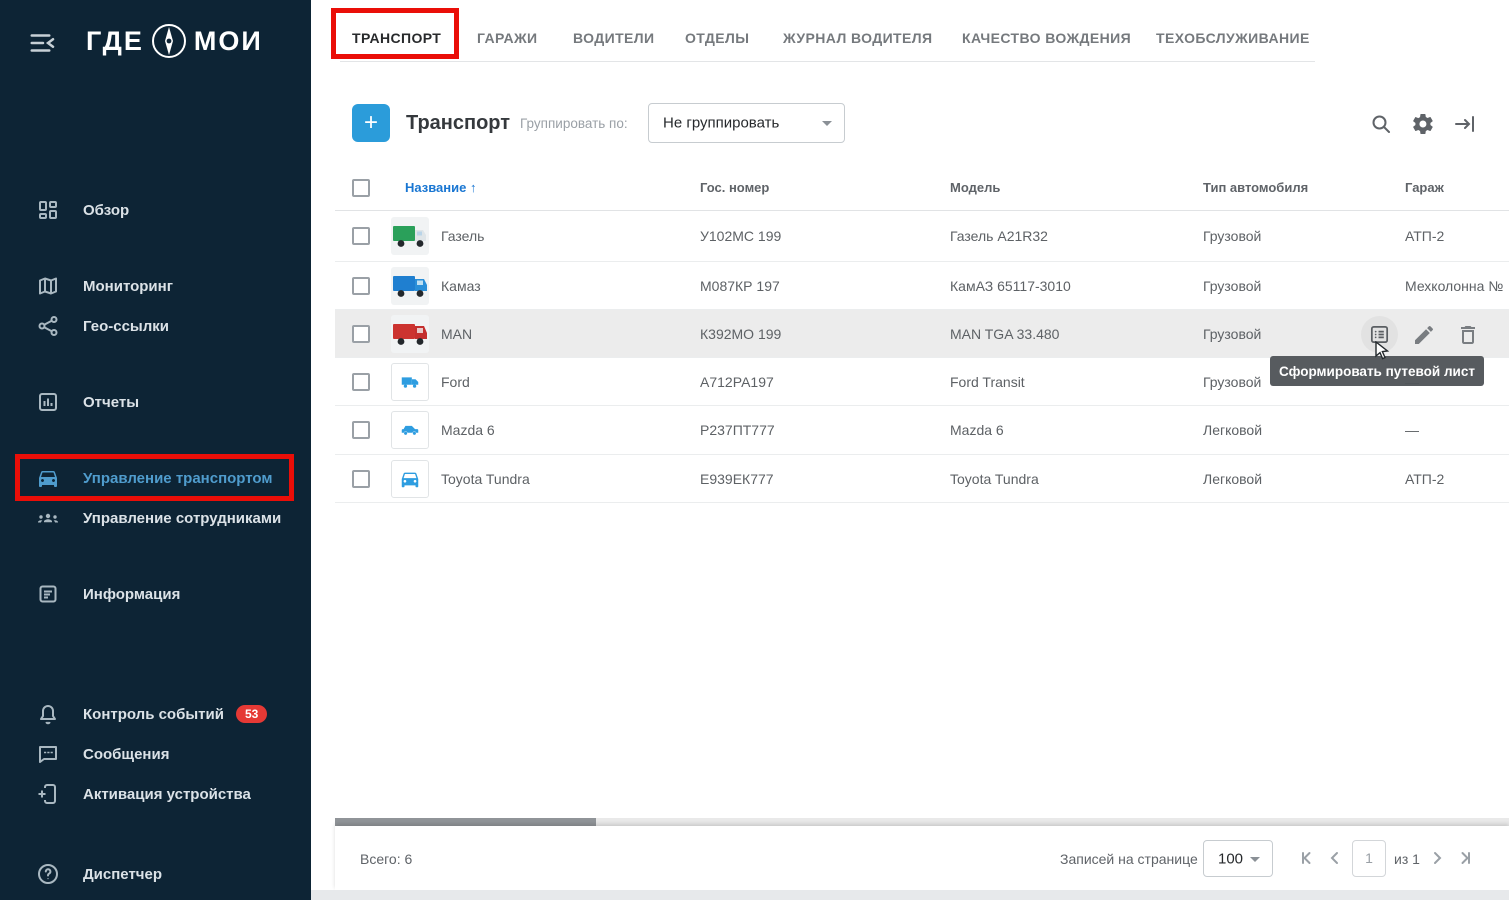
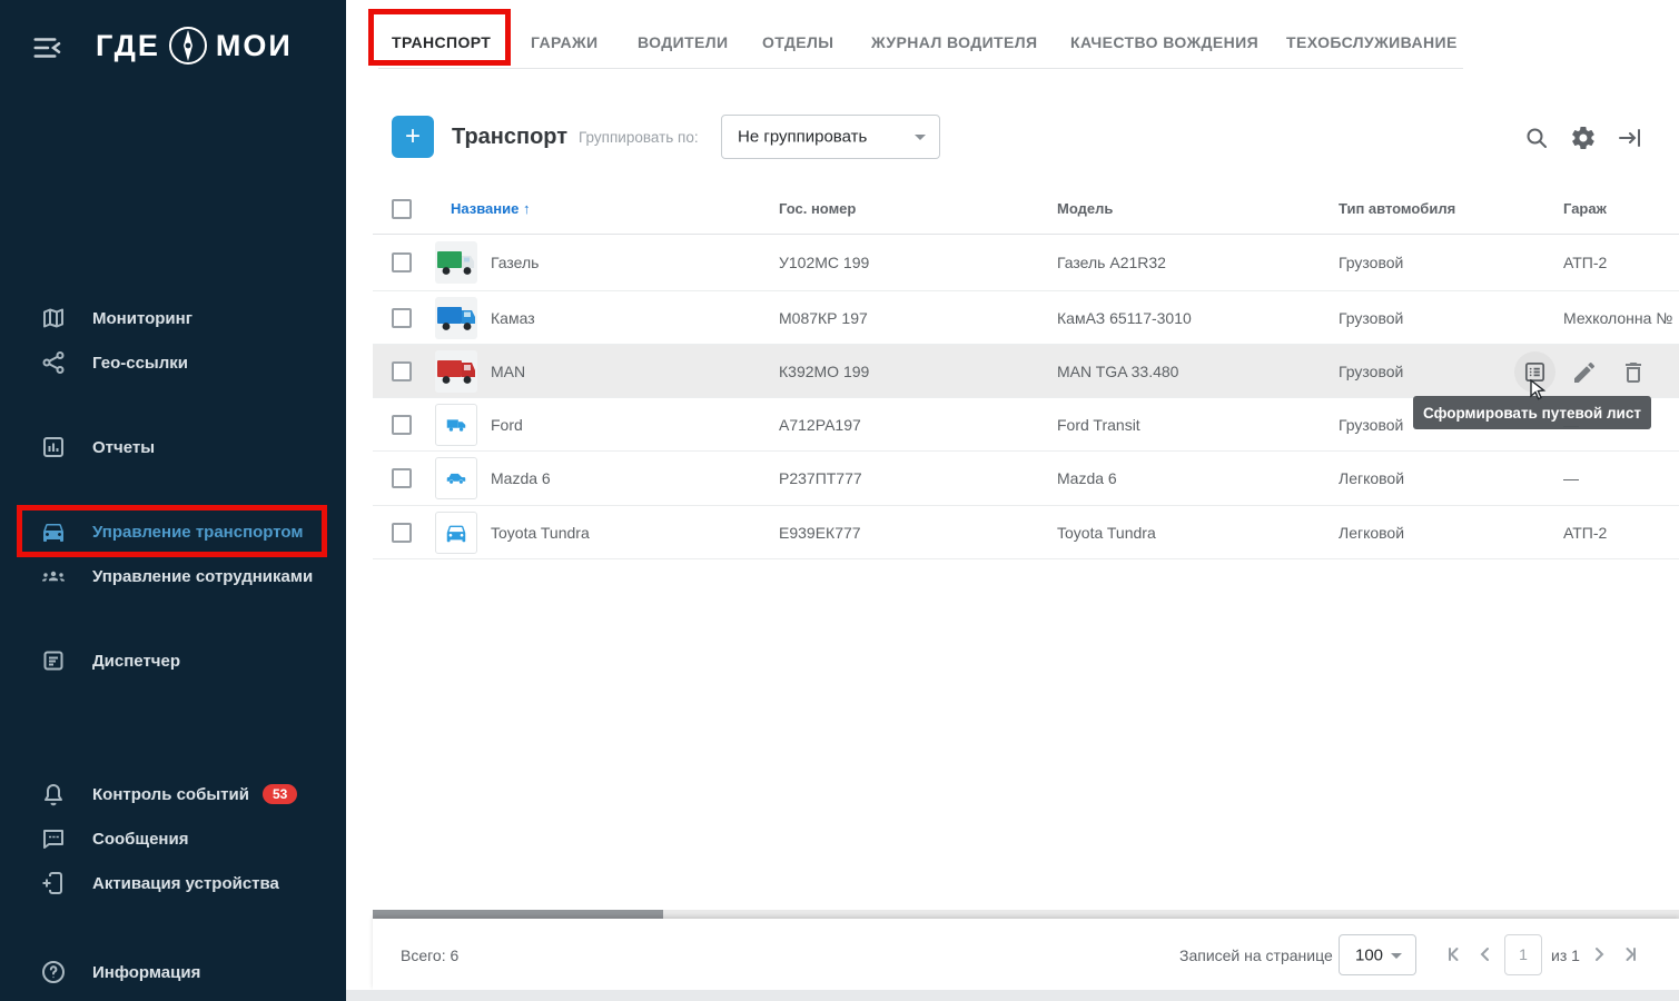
  ГДЕ
  МОИ
- Обзор
  Мониторинг
  Гео-ссылки
  Отчеты
  Управление транспортом
  Управление сотрудниками
- Информация
+ Диспетчер
  Контроль событий
  53
  Сообщения
  Активация устройства
- Диспетчер
+ Информация
  ТРАНСПОРТ
  ГАРАЖИ
  ВОДИТЕЛИ
  ОТДЕЛЫ
  ЖУРНАЛ ВОДИТЕЛЯ
  КАЧЕСТВО ВОЖДЕНИЯ
  ТЕХОБСЛУЖИВАНИЕ
  +
  Транспорт
  Группировать по:
  Не группировать
  Название ↑
  Гос. номер
  Модель
  Тип автомобиля
  Гараж
  Газель
  У102МС 199
  Газель А21R32
  Грузовой
  АТП-2
  Камаз
  М087КР 197
  КамАЗ 65117-3010
  Грузовой
  Мехколонна №
  MAN
  К392МО 199
  MAN TGA 33.480
  Грузовой
  Ford
  А712РА197
  Ford Transit
  Грузовой
  Mazda 6
  Р237ПТ777
  Mazda 6
  Легковой
  —
  Toyota Tundra
  Е939ЕК777
  Toyota Tundra
  Легковой
  АТП-2
  Сформировать путевой лист
  Всего: 6
  Записей на странице
  100
  1
  из 1
